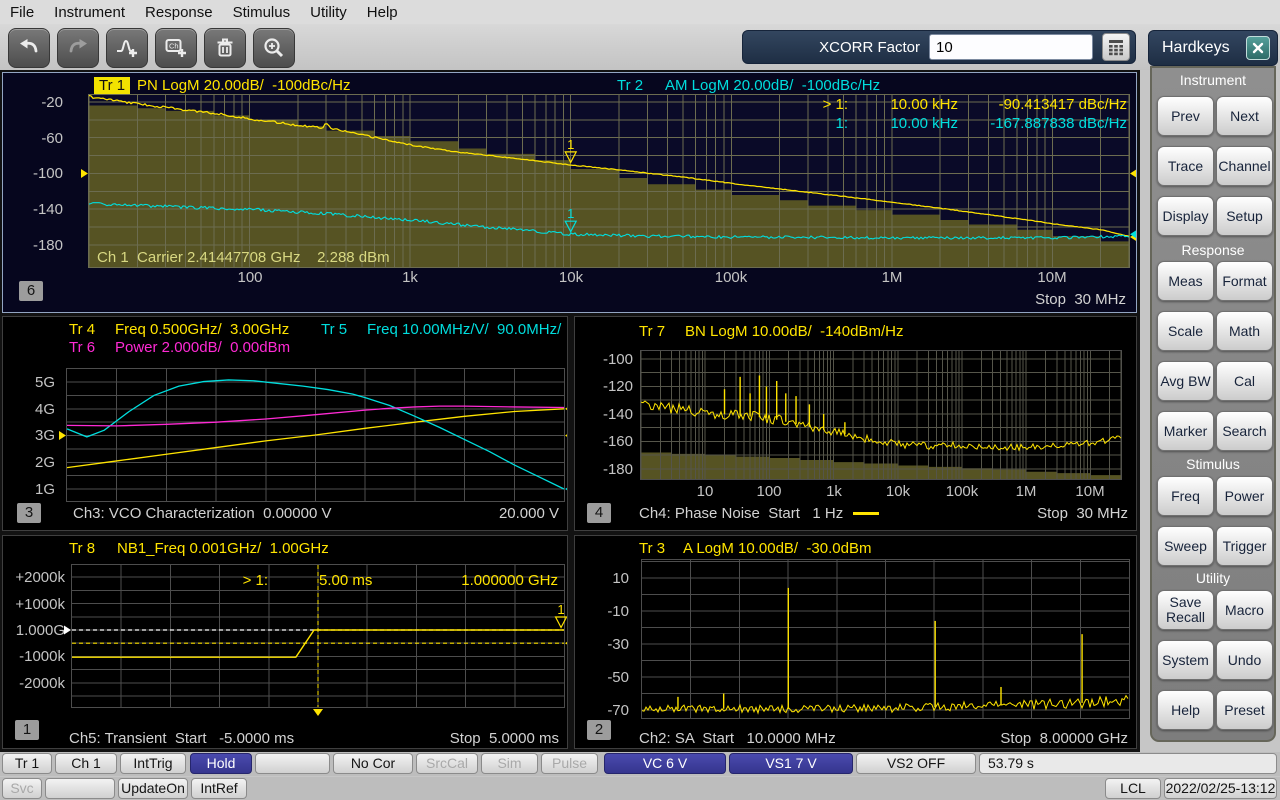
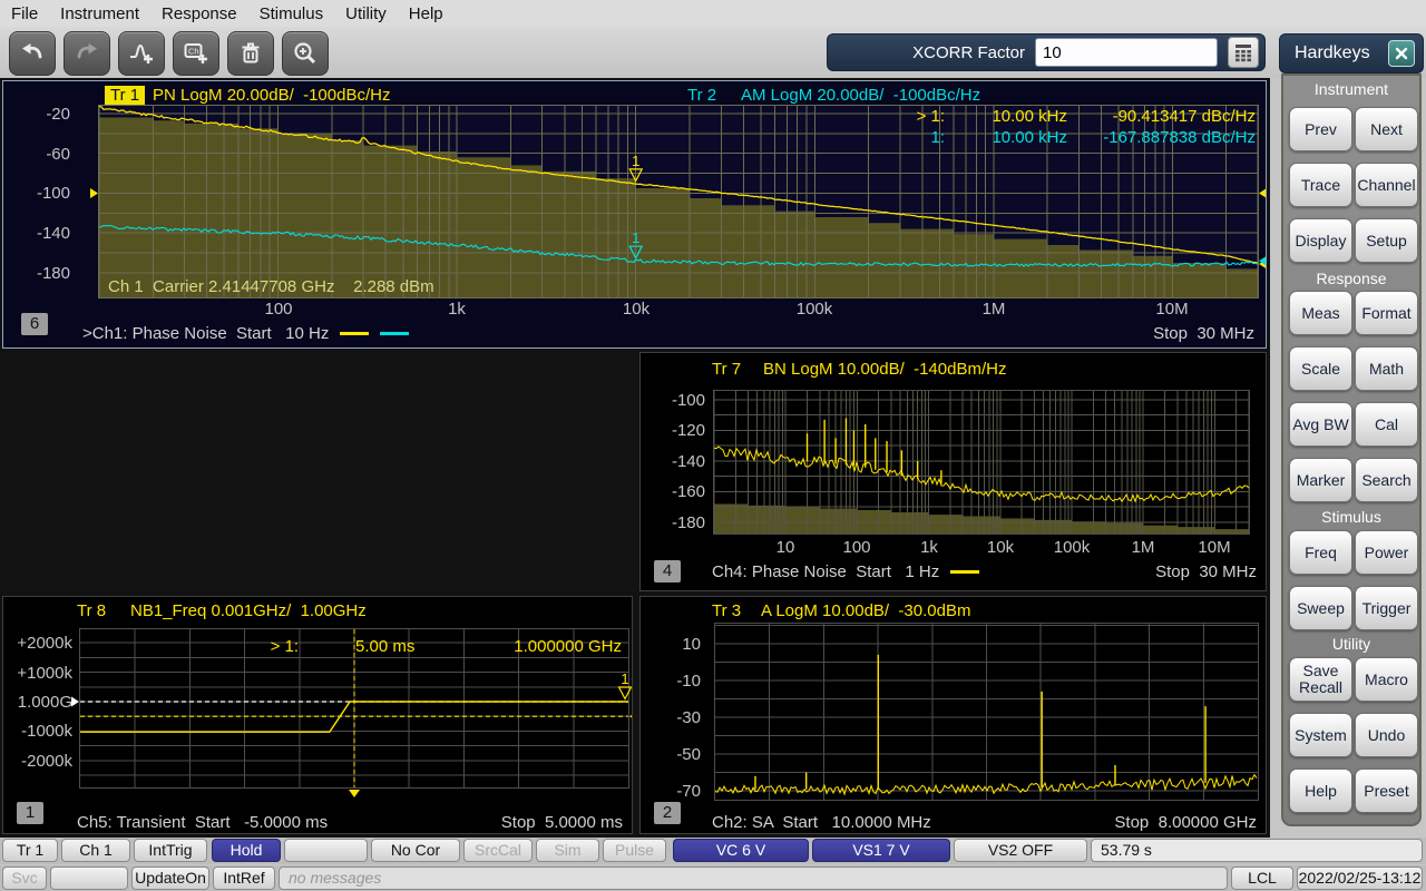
  File
  Instrument
  Response
  Stimulus
  Utility
  Help
  Ch
  XCORR Factor
  10
  Tr 1
  PN LogM 20.00dB/ -100dBc/Hz
  Tr 2
  AM LogM 20.00dB/ -100dBc/Hz
  1
  1
  > 1:
  10.00 kHz
  -90.413417 dBc/Hz
  1:
  10.00 kHz
  -167.887838 dBc/Hz
  -20
  -60
  -100
  -140
  -180
  Ch 1 Carrier 2.41447708 GHz 2.288 dBm
  100
  1k
  10k
  100k
  1M
  10M
  6
+ >Ch1: Phase Noise Start 10 Hz
  Stop 30 MHz
- Tr 4
- Freq 0.500GHz/ 3.00GHz
- Tr 5
- Freq 10.00MHz/V/ 90.0MHz/
- Tr 6
- Power 2.000dB/ 0.00dBm
- 5G
- 4G
- 3G
- 2G
- 1G
- 3
- Ch3: VCO Characterization 0.00000 V
- 20.000 V
  Tr 7
  BN LogM 10.00dB/ -140dBm/Hz
  -100
  -120
  -140
  -160
  -180
  10
  100
  1k
  10k
  100k
  1M
  10M
  4
  Ch4: Phase Noise Start 1 Hz
  Stop 30 MHz
  Tr 8
  NB1_Freq 0.001GHz/ 1.00GHz
  1
  > 1:
  5.00 ms
  1.000000 GHz
  +2000k
  +1000k
  1.000G
  -1000k
  -2000k
  1
  Ch5: Transient Start -5.0000 ms
  Stop 5.0000 ms
  Tr 3
  A LogM 10.00dB/ -30.0dBm
  10
  -10
  -30
  -50
  -70
  2
  Ch2: SA Start 10.0000 MHz
  Stop 8.00000 GHz
  Hardkeys
  Instrument
  Prev
  Next
  Trace
  Channel
  Display
  Setup
  Response
  Meas
  Format
  Scale
  Math
  Avg BW
  Cal
  Marker
  Search
  Stimulus
  Freq
  Power
  Sweep
  Trigger
  Utility
  Save Recall
  Macro
  System
  Undo
  Help
  Preset
  Tr 1
  Ch 1
  IntTrig
  Hold
  No Cor
  SrcCal
  Sim
  Pulse
  VC 6 V
  VS1 7 V
  VS2 OFF
  53.79 s
  Svc
  UpdateOn
  IntRef
+ no messages
  LCL
  2022/02/25-13:12
